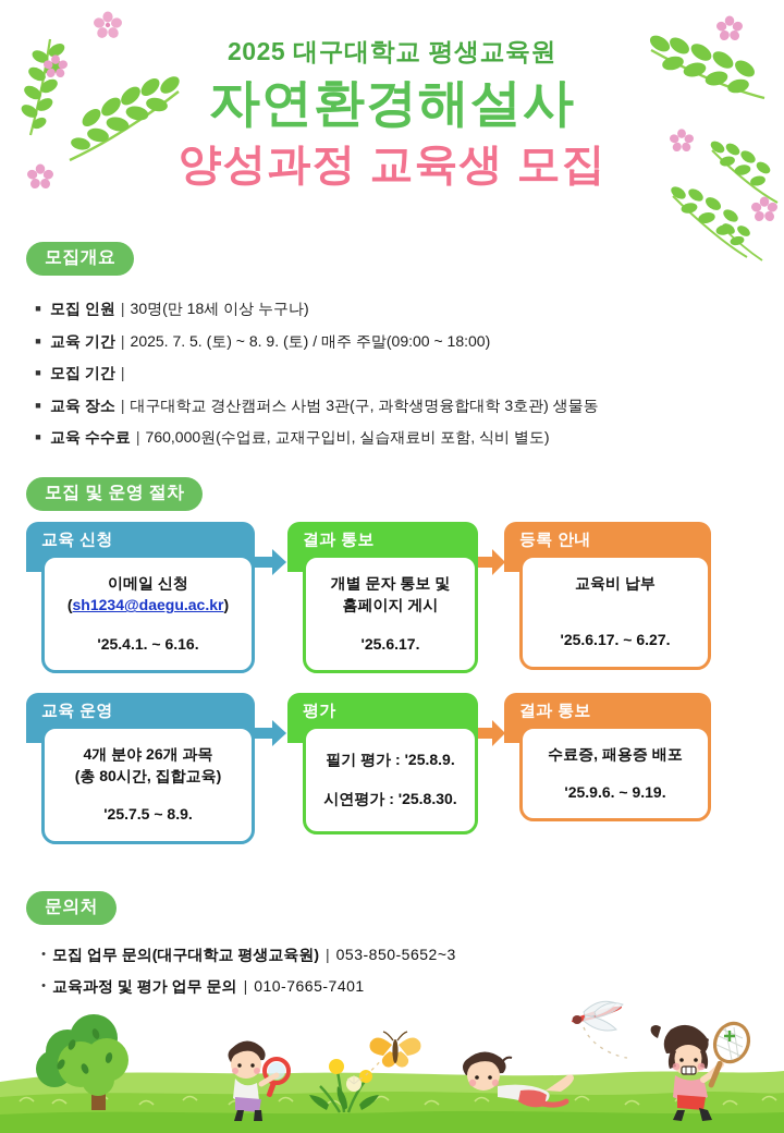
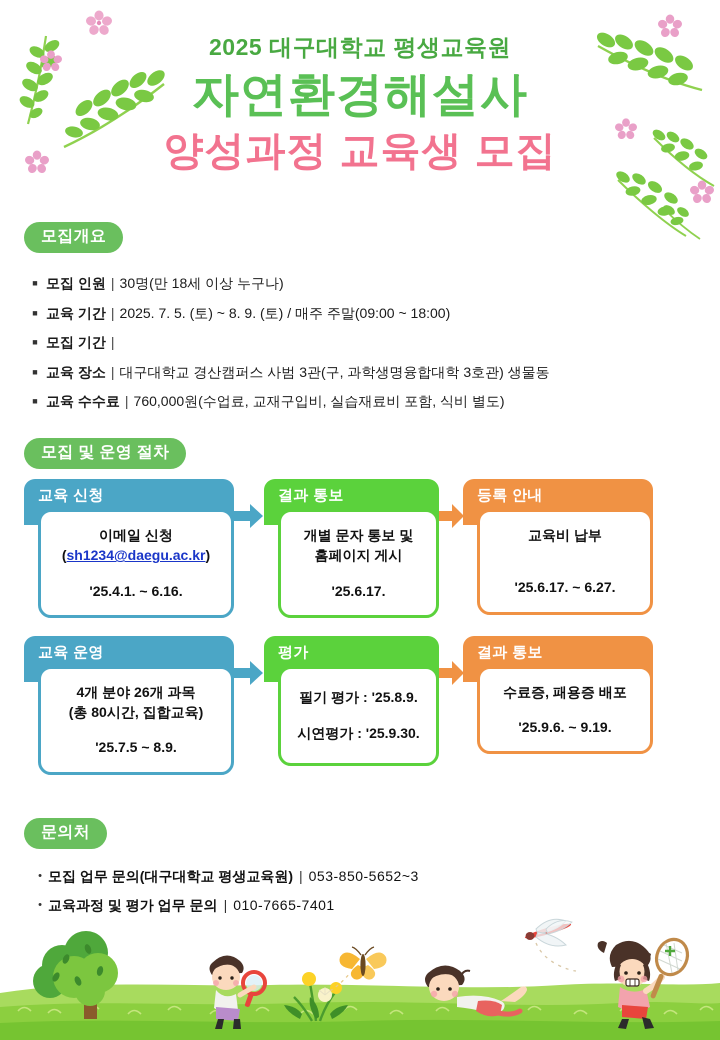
  2025 대구대학교 평생교육원
  자연환경해설사
  양성과정 교육생 모집
  모집개요
  ■
  모집 인원
  |
  30명(만 18세 이상 누구나)
  ■
  교육 기간
  |
  2025. 7. 5. (토) ~ 8. 9. (토) / 매주 주말(09:00 ~ 18:00)
  ■
  모집 기간
  |
  ■
  교육 장소
  |
  대구대학교 경산캠퍼스 사범 3관(구, 과학생명융합대학 3호관) 생물동
  ■
  교육 수수료
  |
  760,000원(수업료, 교재구입비, 실습재료비 포함, 식비 별도)
  모집 및 운영 절차
  교육 신청
  이메일 신청
  (sh1234@daegu.ac.kr)
  '25.4.1. ~ 6.16.
  결과 통보
  개별 문자 통보 및
  홈페이지 게시
  '25.6.17.
  등록 안내
  교육비 납부
  '25.6.17. ~ 6.27.
  교육 운영
  4개 분야 26개 과목
  (총 80시간, 집합교육)
  '25.7.5 ~ 8.9.
  평가
  필기 평가 : '25.8.9.
- 시연평가 : '25.8.30.
+ 시연평가 : '25.9.30.
  결과 통보
  수료증, 패용증 배포
  '25.9.6. ~ 9.19.
  문의처
  •
  모집 업무 문의(대구대학교 평생교육원)
  |
  053-850-5652~3
  •
  교육과정 및 평가 업무 문의
  |
  010-7665-7401
